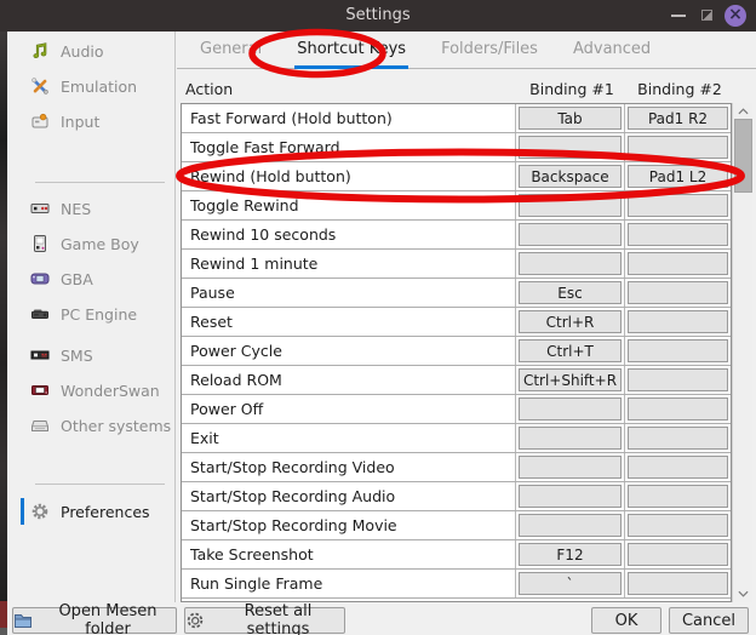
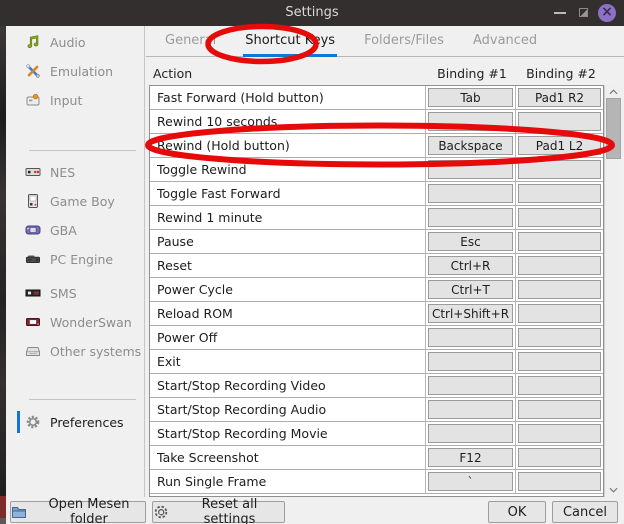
  Settings
  ×
  Audio
  Emulation
  Input
  NES
  Game Boy
  GBA
  PC Engine
  SMS
  WonderSwan
  Other systems
  Preferences
  Generl
  Shortcut Kys
  Folders/Files
  Advanced
  Action
  Binding #1
  Binding #2
  Fast Forward (Hold button)
  Tab
  Pad1 R2
- Toggle Fast Forward
+ Rewind 10 seconds
  Rewind (Hold button)
  Backspace
  Pad1 L2
  Toggle Rewind
- Rewind 10 seconds
+ Toggle Fast Forward
  Rewind 1 minute
  Pause
  Esc
  Reset
  Ctrl+R
  Power Cycle
  Ctrl+T
  Reload ROM
  Ctrl+Shift+R
  Power Off
  Exit
  Start/Stop Recording Video
  Start/Stop Recording Audio
  Start/Stop Recording Movie
  Take Screenshot
  F12
  Run Single Frame
  `
  Open Mesen folder
  Reset all settings
  OK
  Cancel
